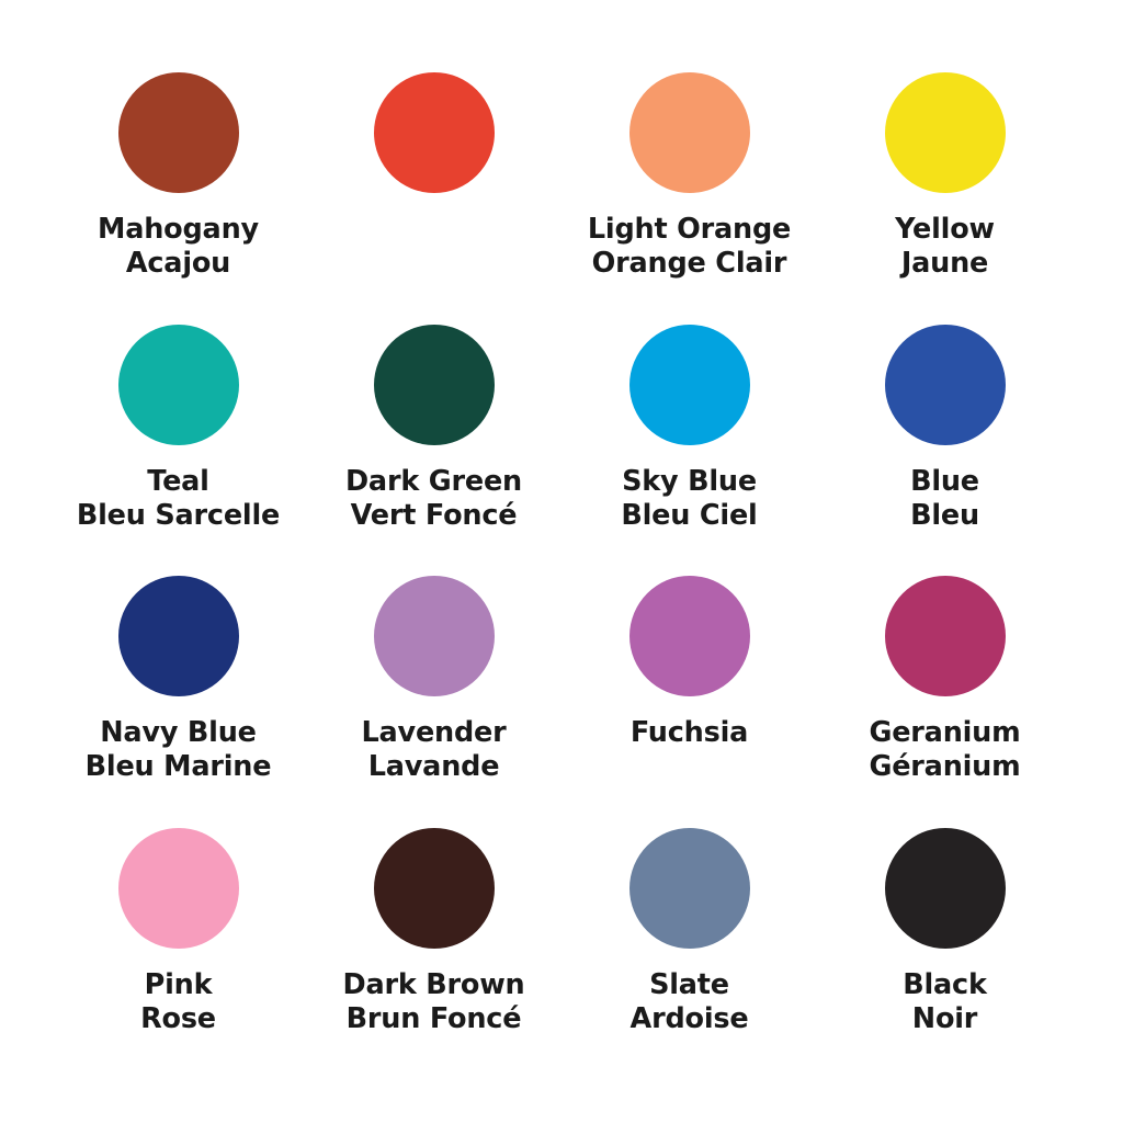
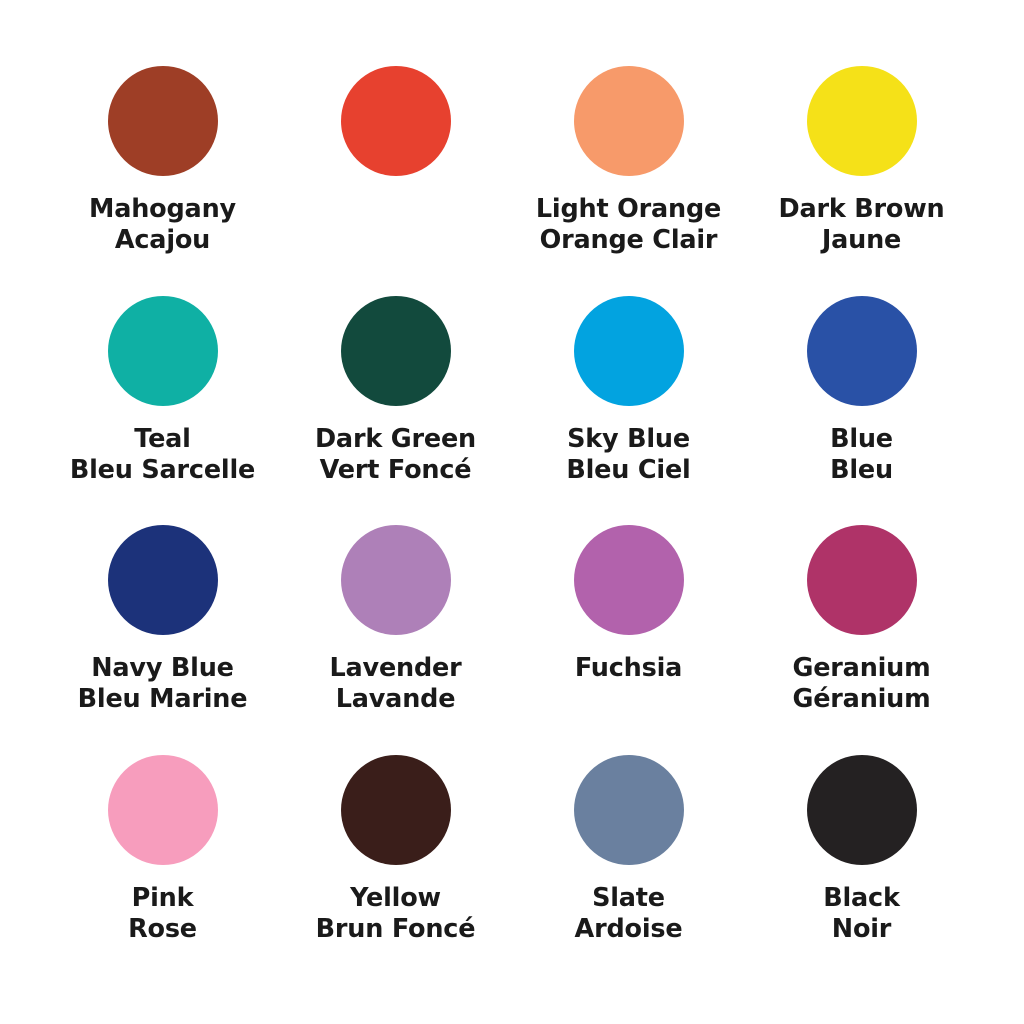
  Mahogany
  Acajou
  Light Orange
  Orange Clair
- Yellow
+ Dark Brown
  Jaune
  Teal
  Bleu Sarcelle
  Dark Green
  Vert Foncé
  Sky Blue
  Bleu Ciel
  Blue
  Bleu
  Navy Blue
  Bleu Marine
  Lavender
  Lavande
  Fuchsia
  Geranium
  Géranium
  Pink
  Rose
- Dark Brown
+ Yellow
  Brun Foncé
  Slate
  Ardoise
  Black
  Noir
